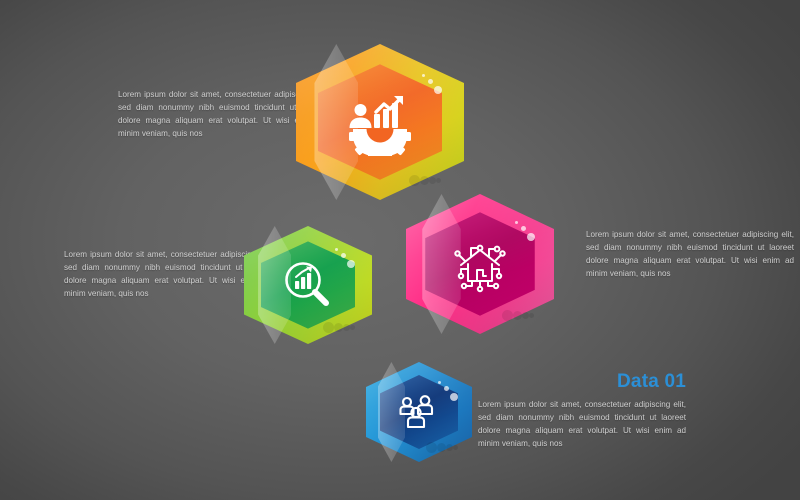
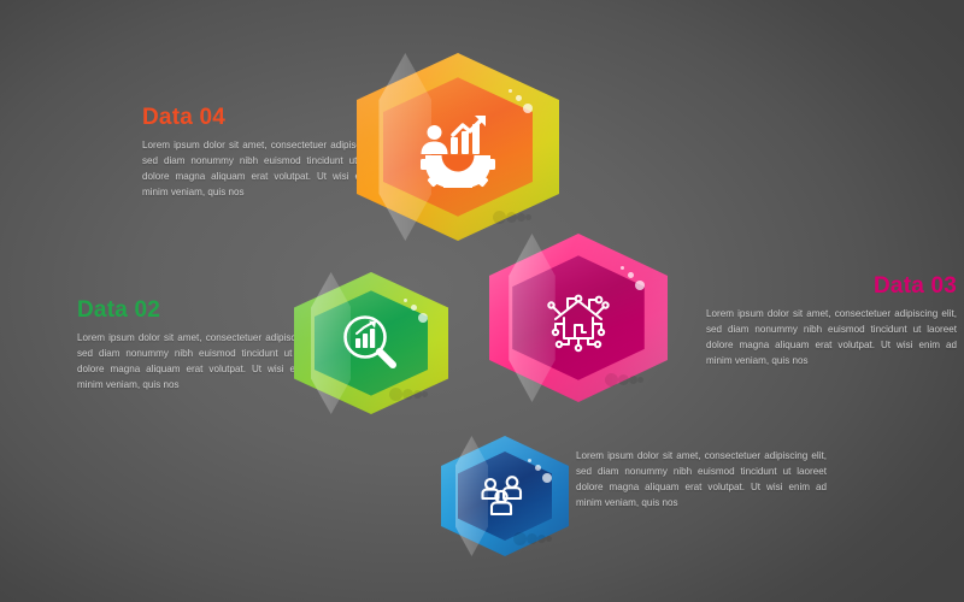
+ Data 04
  Lorem ipsum dolor sit amet, consectetuer adipis sed diam nonummy nibh euismod tincidunt ut dolore magna aliquam erat volutpat. Ut wisi minim veniam, quis nos
+ Data 03
  Lorem ipsum dolor sit amet, consectetuer adipiscing elit, sed diam nonummy nibh euismod tincidunt ut laoreet dolore magna aliquam erat volutpat. Ut wisi enim ad minim veniam, quis nos
+ Data 02
  Lorem ipsum dolor sit amet, consectetuer adipisc sed diam nonummy nibh euismod tincidunt ut dolore magna aliquam erat volutpat. Ut wisi e minim veniam, quis nos
- Data 01
  Lorem ipsum dolor sit amet, consectetuer adipiscing elit, sed diam nonummy nibh euismod tincidunt ut laoreet dolore magna aliquam erat volutpat. Ut wisi enim ad minim veniam, quis nos
